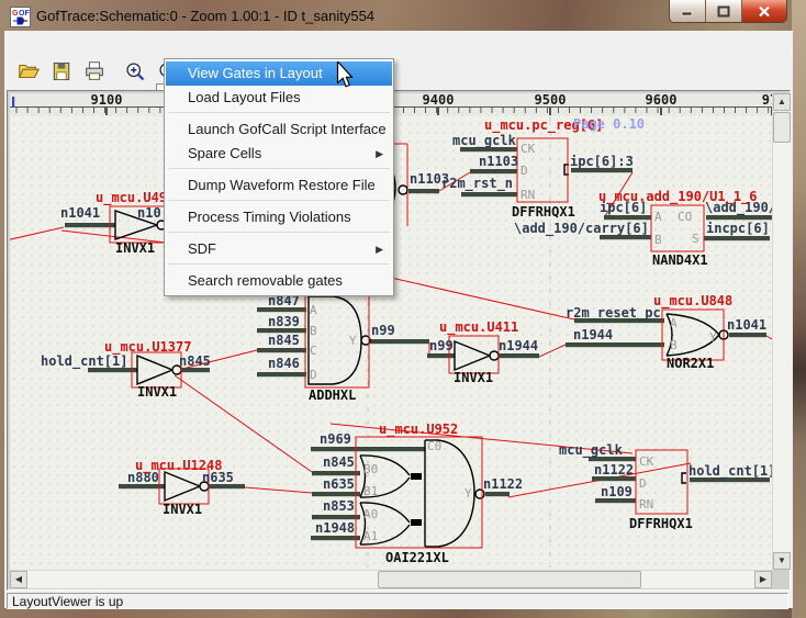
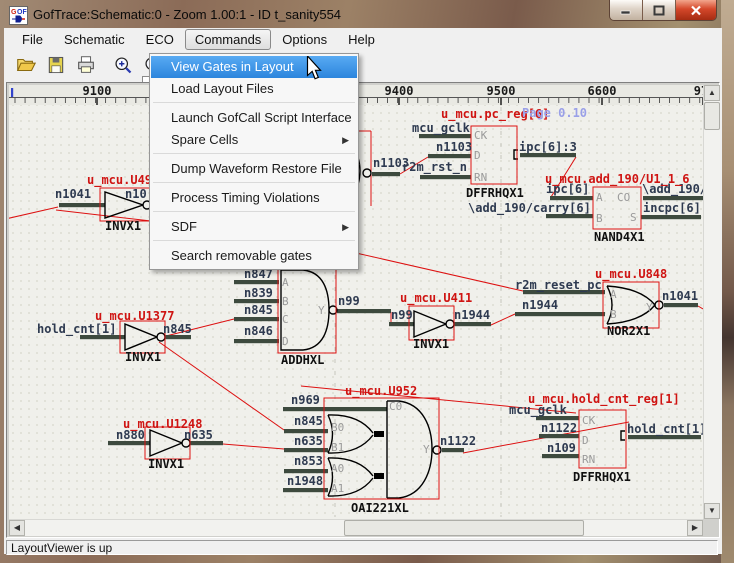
  GofTrace:Schematic:0 - Zoom 1.00:1 - ID t_sanity554
+ File
+ Schematic
+ ECO
+ Commands
+ Options
+ Help
  9100
  9400
  9500
- 9600
+ 6600
  n1041
  n10
  hold_cnt[1]
  n845
  n880
  n635
  n847
  n839
  n845
  n846
  n99
  n99
  n1944
  r2m_reset_pc
  n1944
  n1041
  n969
  n845
  n635
  n853
  n1948
  n1122
  mcu_gclk
  n1103
  r2m_rst_n
  n1103
  ipc[6]:3
  mcu_gclk
  n1122
  n109
  hold_cnt[1
  ipc[6]
  \add_190/carry[6]
  \add_190
  incpc[6]
  A
  B
  C
  D
  Y
  A
  B
  Y
  C0
  B0
  B1
  A0
  A1
  Y
  CK
  D
  RN
  CK
  D
  RN
  A
  B
  CO
  S
  u_mcu.U4
  u_mcu.U1377
  u_mcu.U1248
  u_mcu.U411
  u_mcu.U848
  u_mcu.U952
  u_mcu.pc_reg[6]
+ u_mcu.hold_cnt_reg[1]
  u_mcu.add_190/U1_1_6
  INVX1
  INVX1
  INVX1
  INVX1
  ADDHXL
  NOR2X1
  OAI221XL
  DFFRHQX1
  DFFRHQX1
  NAND4X1
  Page 0.10
  ▲
  ▼
  ◀
  ▶
  LayoutViewer is up
  View Gates in Layout
  Load Layout Files
  Launch GofCall Script Interface
  Spare Cells
  ▶
  Dump Waveform Restore File
  Process Timing Violations
  SDF
  ▶
  Search removable gates
